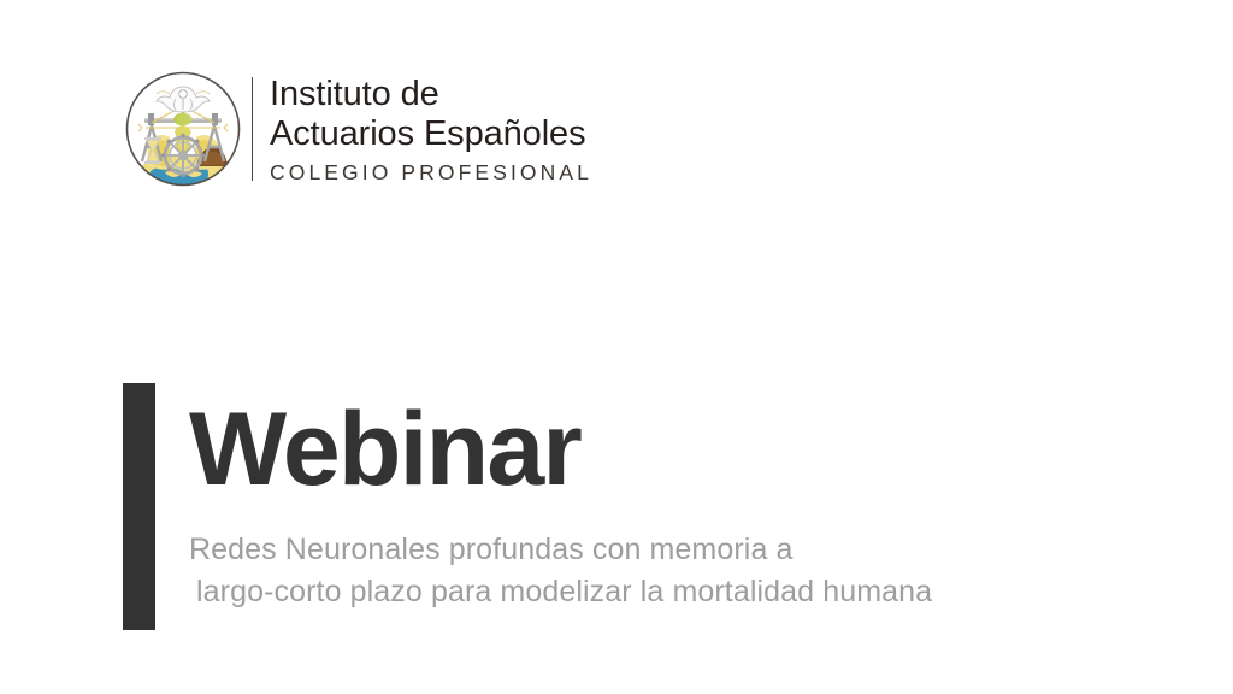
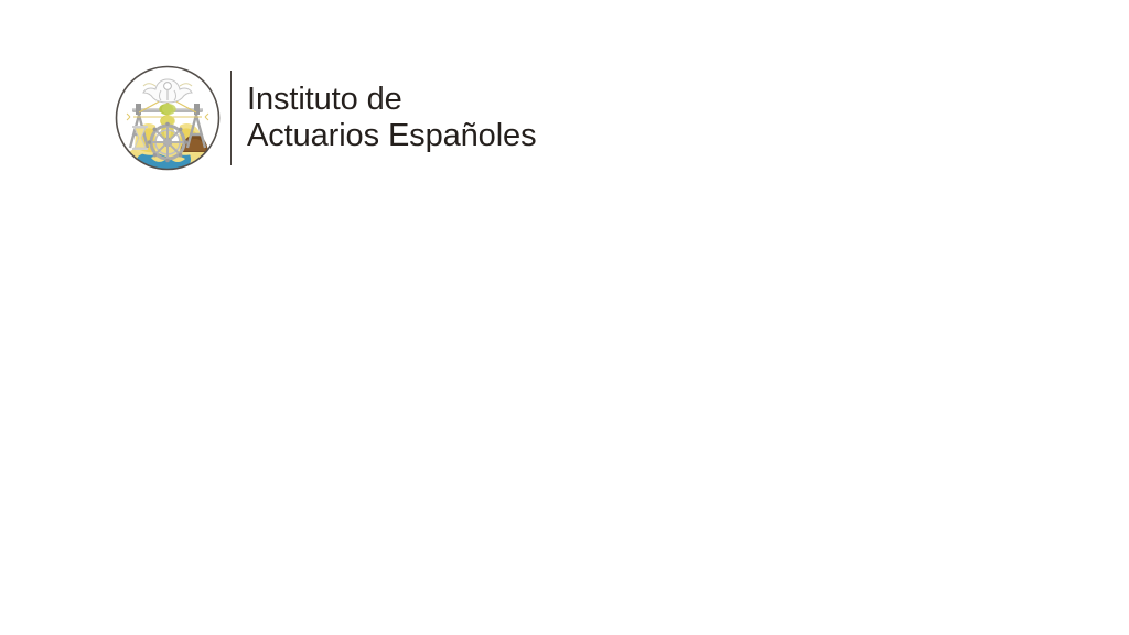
  Instituto de
  Actuarios Españoles
- COLEGIO PROFESIONAL
- Webinar
- Redes Neuronales profundas con memoria a
- largo-corto plazo para modelizar la mortalidad humana
